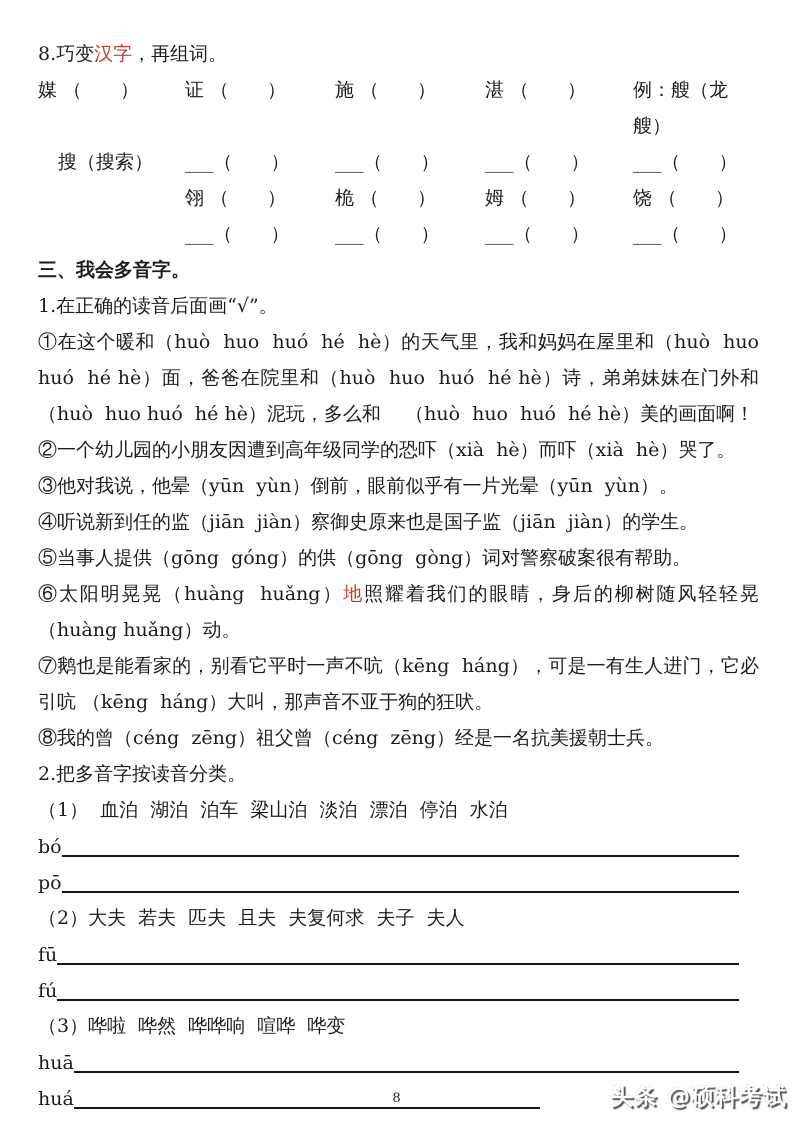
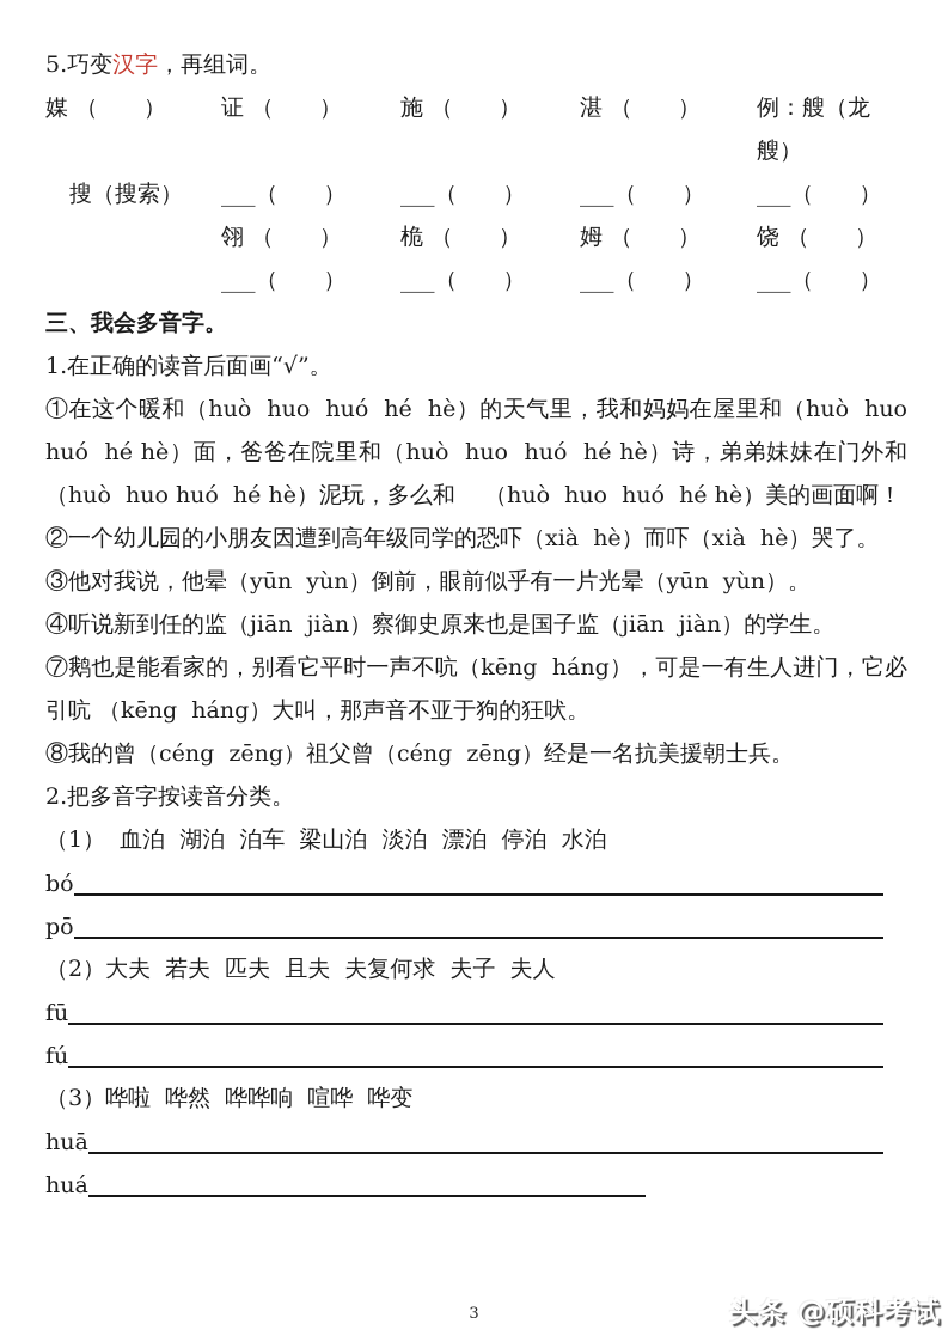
- 8.巧变汉字，再组词。
+ 5.巧变汉字，再组词。
  媒 （ ）
  证 （ ）
  施 （ ）
  湛 （ ）
  例：艘（龙艘）
  搜（搜索）
  ___（ ）
  ___（ ）
  ___（ ）
  ___（ ）
  翎 （ ）
  桅 （ ）
  姆 （ ）
  饶 （ ）
  ___（ ）
  ___（ ）
  ___（ ）
  ___（ ）
  三、我会多音字。
  1.在正确的读音后面画“√”。
  ①在这个暖和（huò huo huó hé hè）的天气里，我和妈妈在屋里和（huò huo huó hé hè）面，爸爸在院里和（huò huo huó hé hè）诗，弟弟妹妹在门外和（huò huo huó hé hè）泥玩，多么和 （huò huo huó hé hè）美的画面啊！
  ②一个幼儿园的小朋友因遭到高年级同学的恐吓（xià hè）而吓（xià hè）哭了。
  ③他对我说，他晕（yūn yùn）倒前，眼前似乎有一片光晕（yūn yùn）。
  ④听说新到任的监（jiān jiàn）察御史原来也是国子监（jiān jiàn）的学生。
- ⑤当事人提供（gōng góng）的供（gōng gòng）词对警察破案很有帮助。
- ⑥太阳明晃晃（huàng huǎng）地照耀着我们的眼睛，身后的柳树随风轻轻晃（huàng huǎng）动。
  ⑦鹅也是能看家的，别看它平时一声不吭（kēng háng），可是一有生人进门，它必引吭 （kēng háng）大叫，那声音不亚于狗的狂吠。
  ⑧我的曾（céng zēng）祖父曾（céng zēng）经是一名抗美援朝士兵。
  2.把多音字按读音分类。
  （1） 血泊 湖泊 泊车 梁山泊 淡泊 漂泊 停泊 水泊
  bó
  pō
  （2）大夫 若夫 匹夫 且夫 夫复何求 夫子 夫人
  fū
  fú
  （3）哗啦 哗然 哗哗响 喧哗 哗变
  huā
  huá
- 8
+ 3
  头条 @硕科考试
